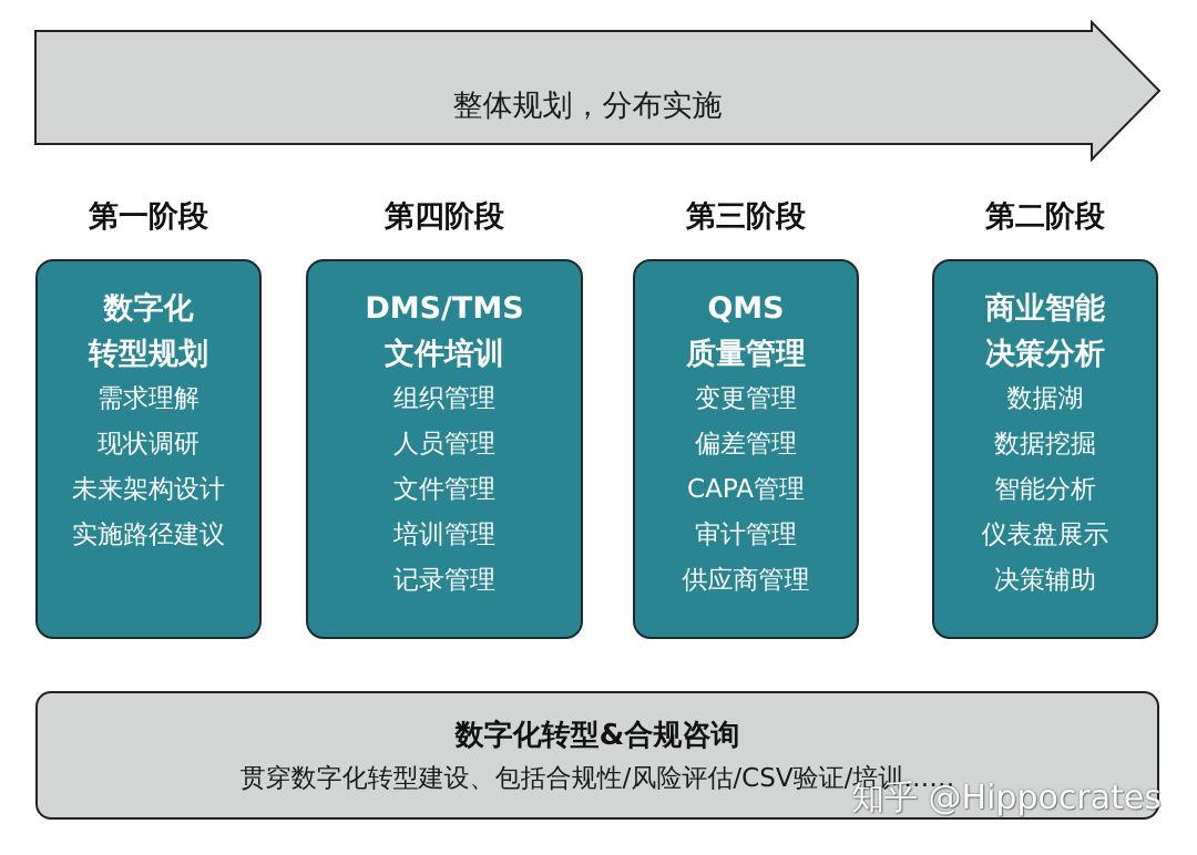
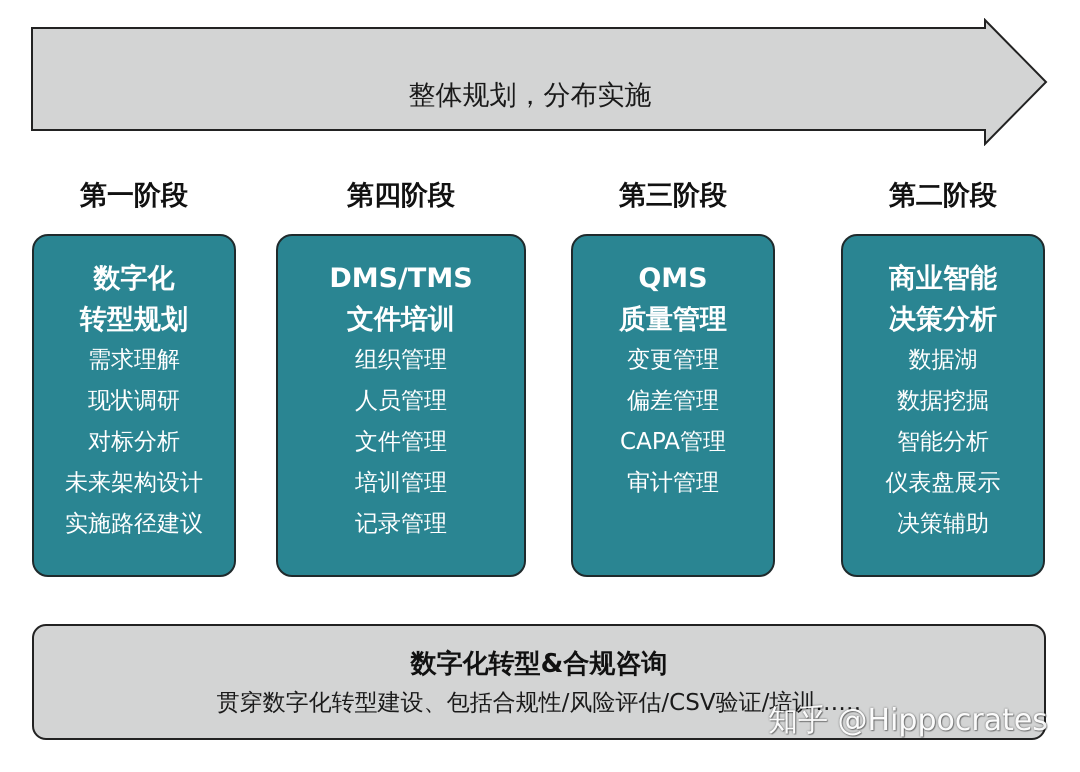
  整体规划，分布实施
  第一阶段
  第四阶段
  第三阶段
  第二阶段
  数字化
  转型规划
  需求理解
  现状调研
+ 对标分析
  未来架构设计
  实施路径建议
  DMS/TMS
  文件培训
  组织管理
  人员管理
  文件管理
  培训管理
  记录管理
  QMS
  质量管理
  变更管理
  偏差管理
  CAPA管理
  审计管理
- 供应商管理
  商业智能
  决策分析
  数据湖
  数据挖掘
  智能分析
  仪表盘展示
  决策辅助
  数字化转型&合规咨询
  贯穿数字化转型建设、包括合规性/风险评估/CSV验证/培训……
  知乎 @Hippocrates
